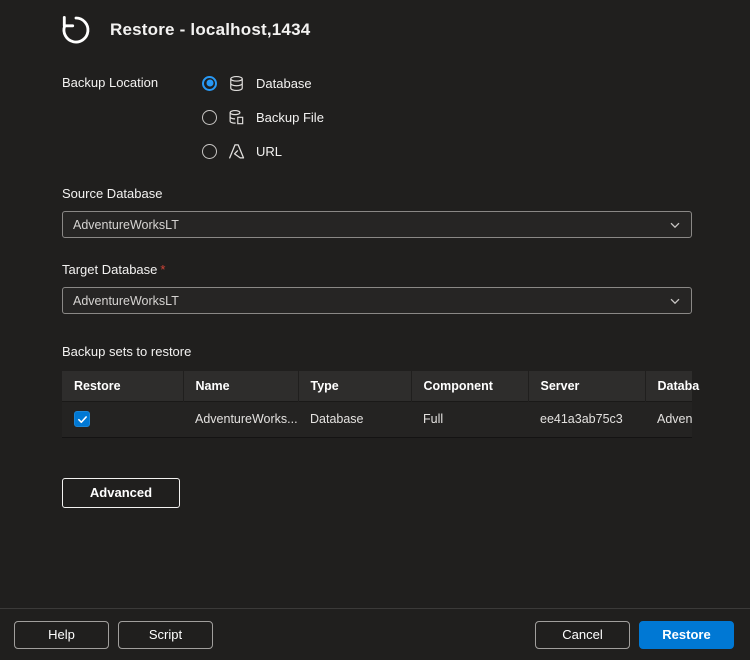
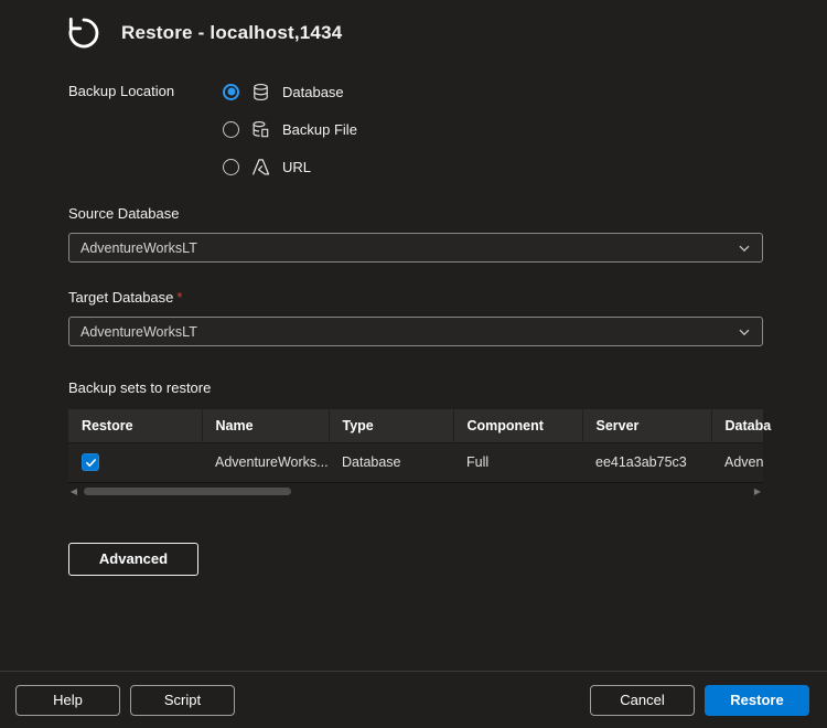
  Restore - localhost,1434
  Backup Location
  Database
  Backup File
  URL
  Source Database
  AdventureWorksLT
  Target Database *
  AdventureWorksLT
  Backup sets to restore
  Restore	Name	Type	Component	Server	Databa
  	AdventureWorks...	Database	Full	ee41a3ab75c3	Adven
+ ◀
+ ▶
  Advanced
  Help
  Script
  Cancel
  Restore
